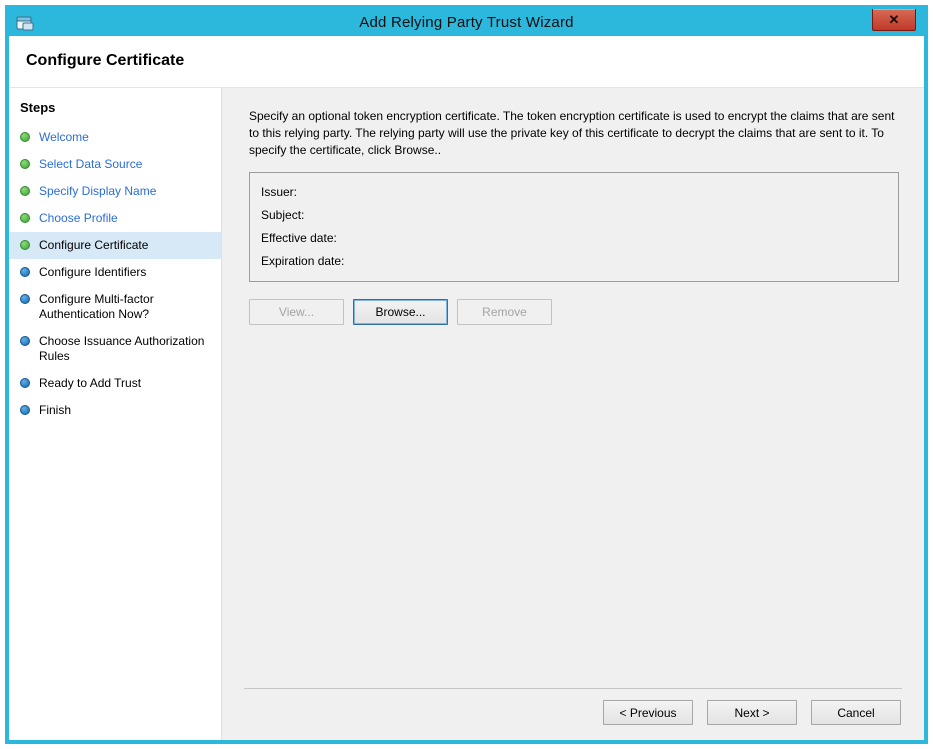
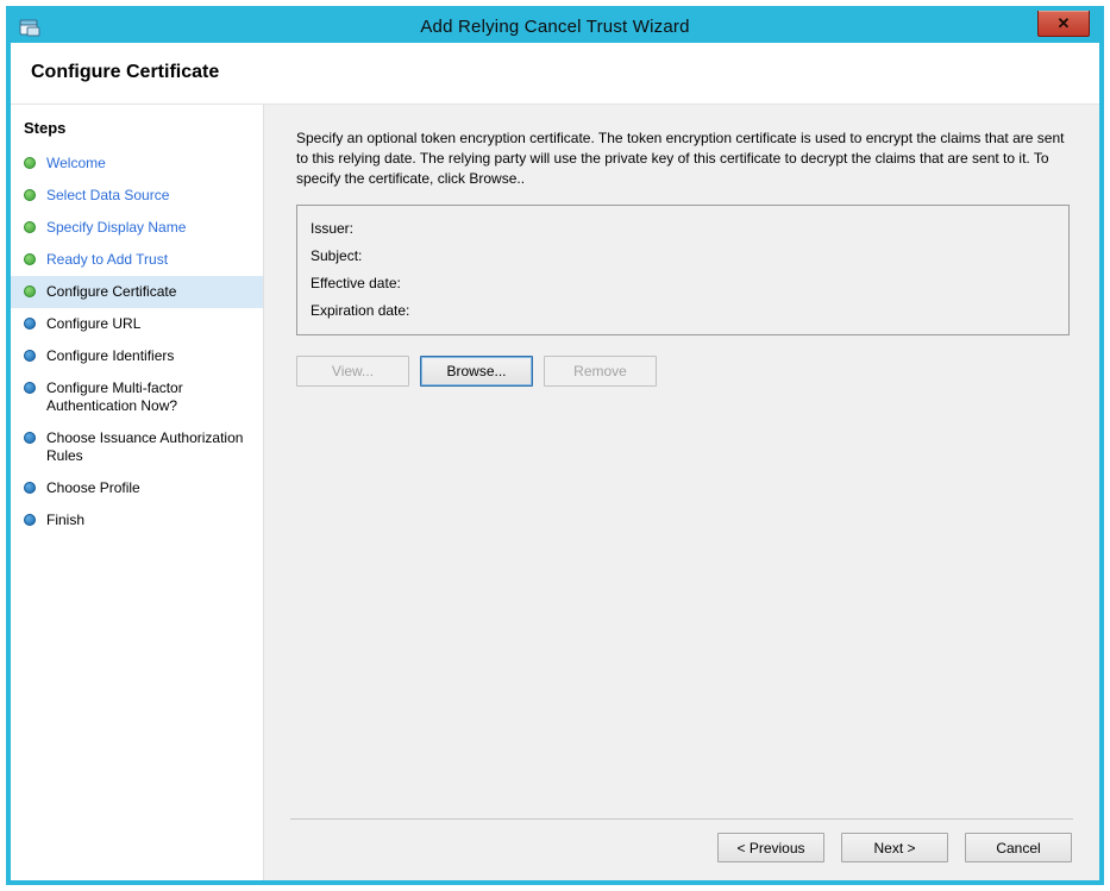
- Add Relying Party Trust Wizard
+ Add Relying Cancel Trust Wizard
  ✕
  Configure Certificate
  Steps
  Welcome
  Select Data Source
  Specify Display Name
- Choose Profile
+ Ready to Add Trust
  Configure Certificate
+ Configure URL
  Configure Identifiers
  Configure Multi-factor Authentication Now?
  Choose Issuance Authorization Rules
- Ready to Add Trust
+ Choose Profile
  Finish
- Specify an optional token encryption certificate. The token encryption certificate is used to encrypt the claims that are sent to this relying party. The relying party will use the private key of this certificate to decrypt the claims that are sent to it. To specify the certificate, click Browse..
+ Specify an optional token encryption certificate. The token encryption certificate is used to encrypt the claims that are sent to this relying date. The relying party will use the private key of this certificate to decrypt the claims that are sent to it. To specify the certificate, click Browse..
  Issuer:
  Subject:
  Effective date:
  Expiration date:
  View...
  Browse...
  Remove
  < Previous
  Next >
  Cancel
